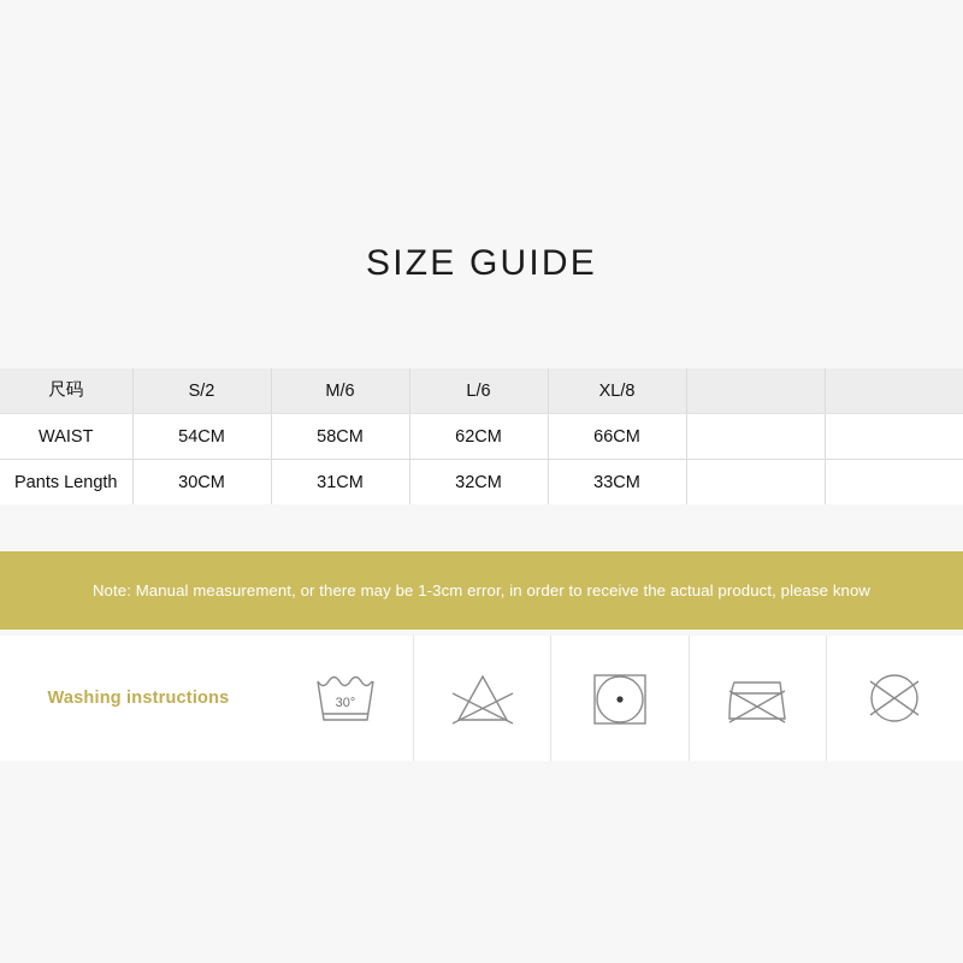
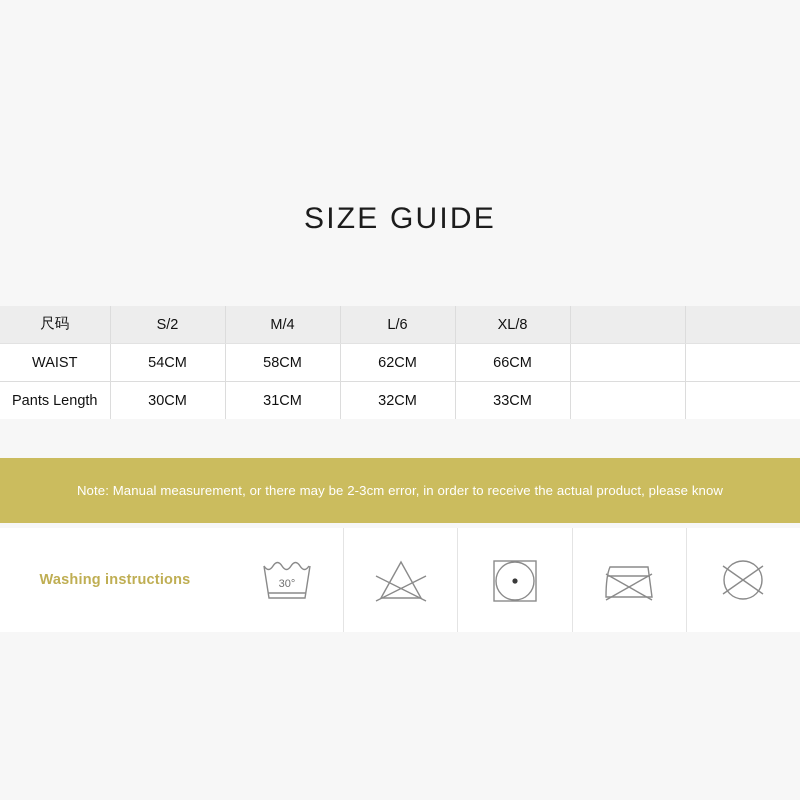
  SIZE GUIDE
- 尺码	S/2	M/6	L/6	XL/8
+ 尺码	S/2	M/4	L/6	XL/8
  WAIST	54CM	58CM	62CM	66CM
  Pants Length	30CM	31CM	32CM	33CM
- Note: Manual measurement, or there may be 1-3cm error, in order to receive the actual product, please know
+ Note: Manual measurement, or there may be 2-3cm error, in order to receive the actual product, please know
  Washing instructions
  30°
